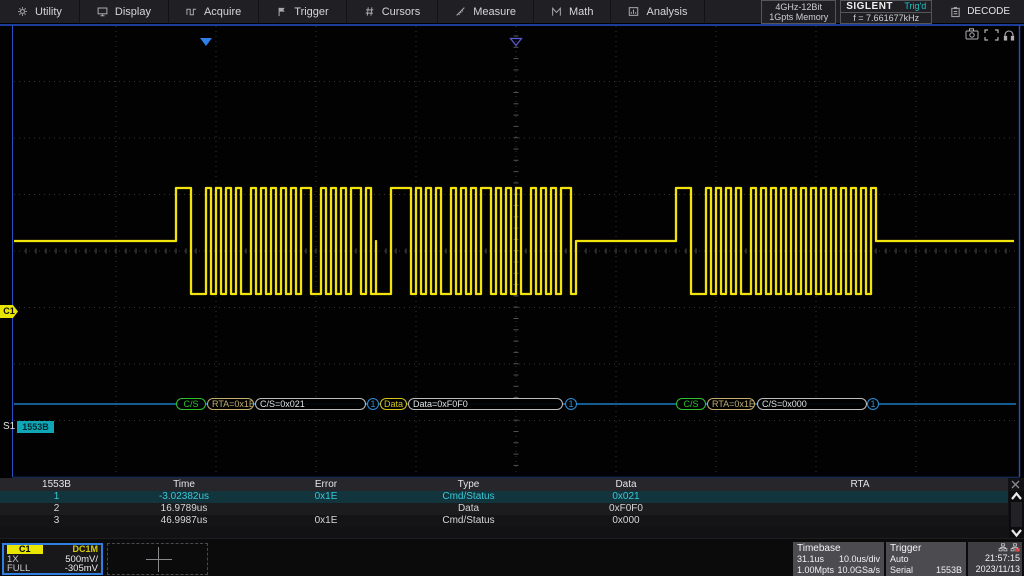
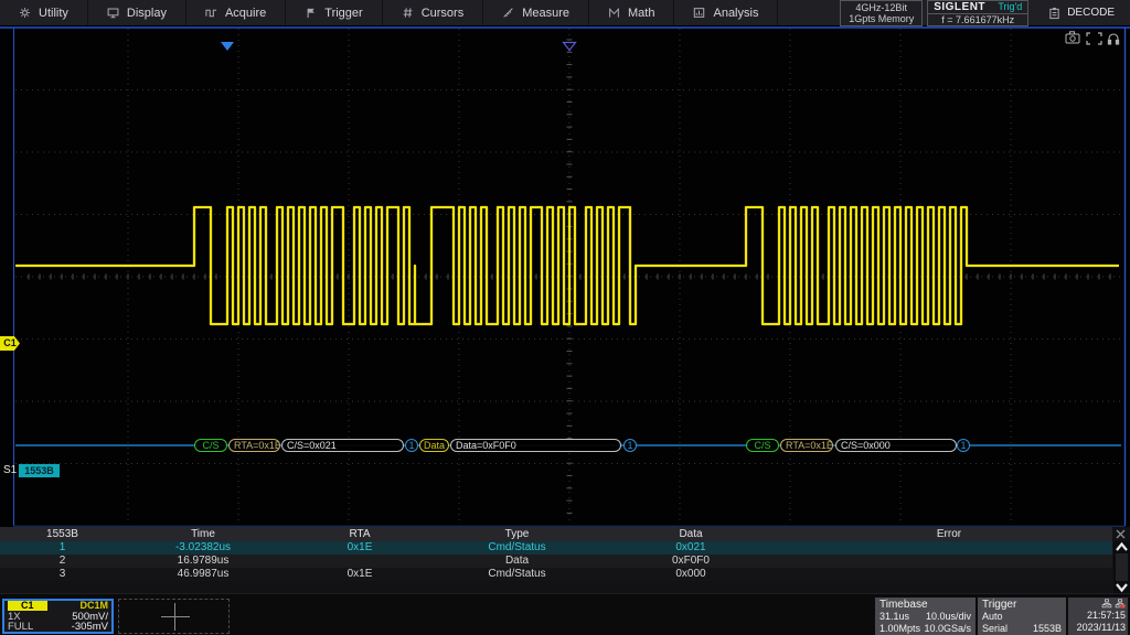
  Utility
  Display
  Acquire
  Trigger
  Cursors
  Measure
  Math
  Analysis
  4GHz-12Bit
  1Gpts Memory
  SIGLENT
  Trig'd
  f = 7.661677kHz
  DECODE
  C1
  S1
  1553B
  C/S
  RTA=0x1E
  C/S=0x021
  1
  Data
  Data=0xF0F0
  1
  C/S
  RTA=0x1E
  C/S=0x000
  1
  1553B
  Time
- Error
+ RTA
  Type
  Data
- RTA
+ Error
  1
  -3.02382us
  0x1E
  Cmd/Status
  0x021
  2
  16.9789us
  Data
  0xF0F0
  3
  46.9987us
  0x1E
  Cmd/Status
  0x000
  C1
  DC1M
  1X
  500mV/
  FULL
  -305mV
  Timebase
  31.1us
  10.0us/div
  1.00Mpts
  10.0GSa/s
  Trigger
  Auto
  Serial
  1553B
  21:57:15
  2023/11/13
